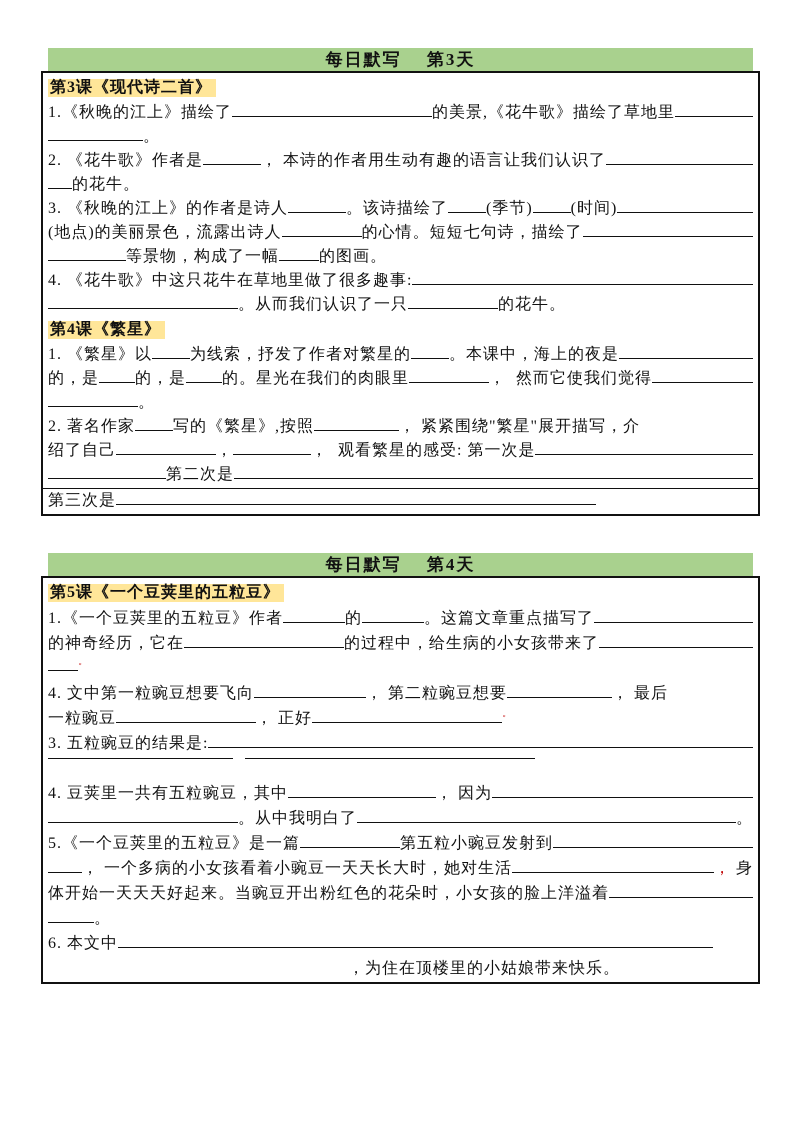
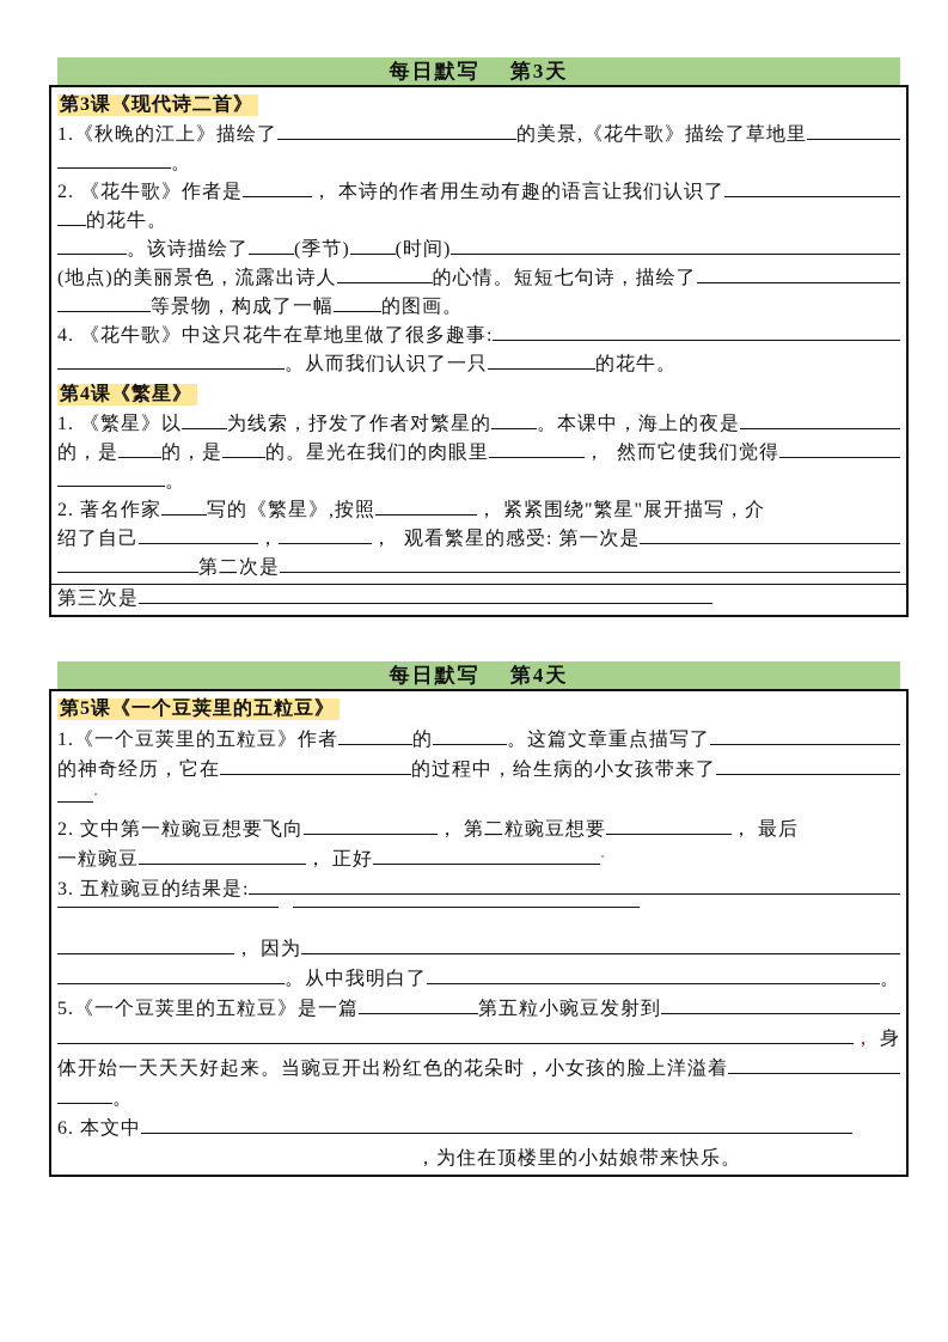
  每日默写 第3天
  第3课《现代诗二首》
  1.《秋晚的江上》描绘了
  的美景,《花牛歌》描绘了草地里
  。
  2. 《花牛歌》作者是
  ， 本诗的作者用生动有趣的语言让我们认识了
  的花牛。
- 3. 《秋晚的江上》的作者是诗人
  。该诗描绘了
  (季节)
  (时间)
  (地点)的美丽景色，流露出诗人
  的心情。短短七句诗，描绘了
  等景物，构成了一幅
  的图画。
  4. 《花牛歌》中这只花牛在草地里做了很多趣事:
  。从而我们认识了一只
  的花牛。
  第4课《繁星》
  1. 《繁星》以
  为线索，抒发了作者对繁星的
  。本课中，海上的夜是
  的，是
  的，是
  的。星光在我们的肉眼里
  ， 然而它使我们觉得
  。
  2. 著名作家
  写的《繁星》,按照
  ， 紧紧围绕"繁星"展开描写，介
  绍了自己
  ，
  ， 观看繁星的感受: 第一次是
  第二次是
  第三次是
  每日默写 第4天
  第5课《一个豆荚里的五粒豆》
  1.《一个豆荚里的五粒豆》作者
  的
  。这篇文章重点描写了
  的神奇经历，它在
  的过程中，给生病的小女孩带来了
  。
- 4. 文中第一粒豌豆想要飞向
+ 2. 文中第一粒豌豆想要飞向
  ， 第二粒豌豆想要
  ， 最后
  一粒豌豆
  ， 正好
  。
  3. 五粒豌豆的结果是:
- 4. 豆荚里一共有五粒豌豆，其中
  ， 因为
  。从中我明白了
  。
  5.《一个豆荚里的五粒豆》是一篇
  第五粒小豌豆发射到
- ， 一个多病的小女孩看着小豌豆一天天长大时，她对生活
  ，
  身
  体开始一天天天好起来。当豌豆开出粉红色的花朵时，小女孩的脸上洋溢着
  。
  6. 本文中
  ，为住在顶楼里的小姑娘带来快乐。
